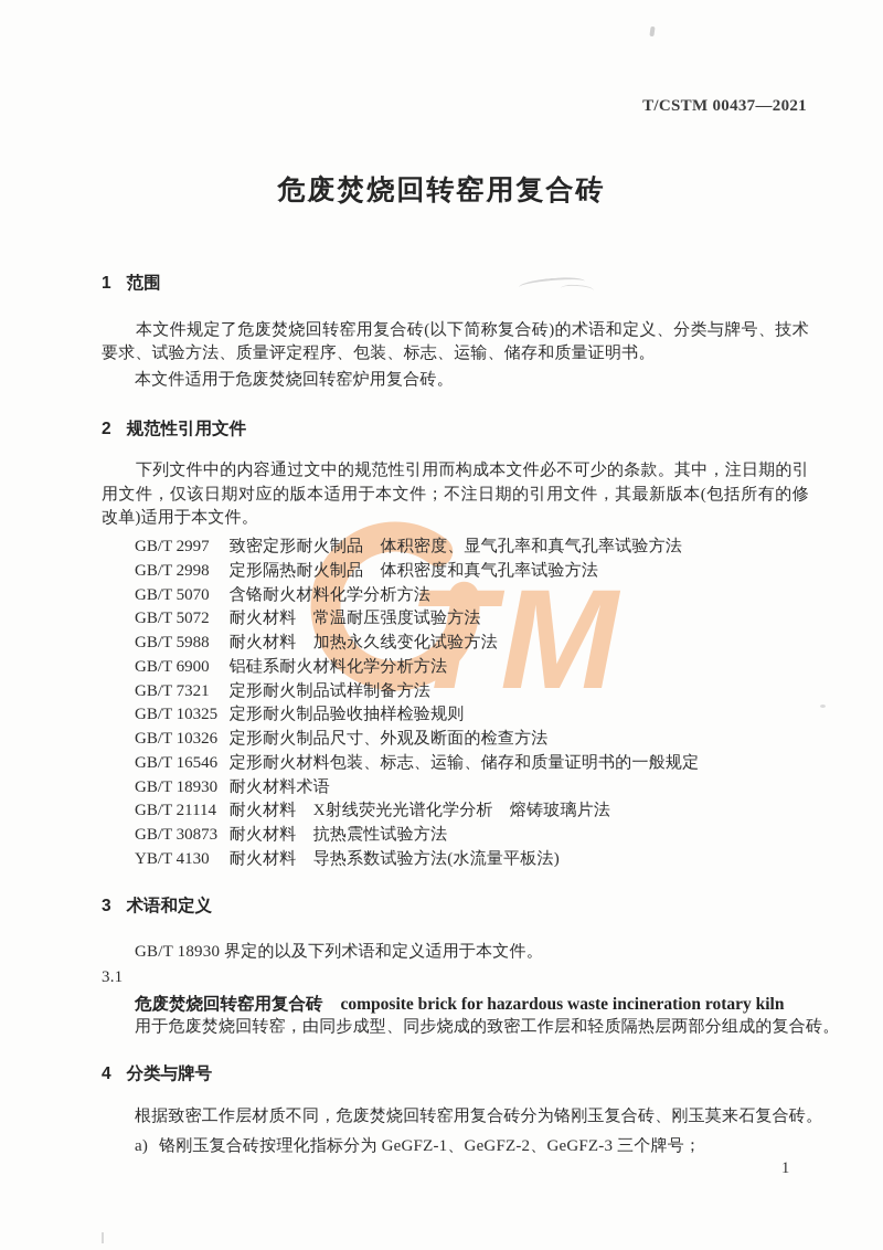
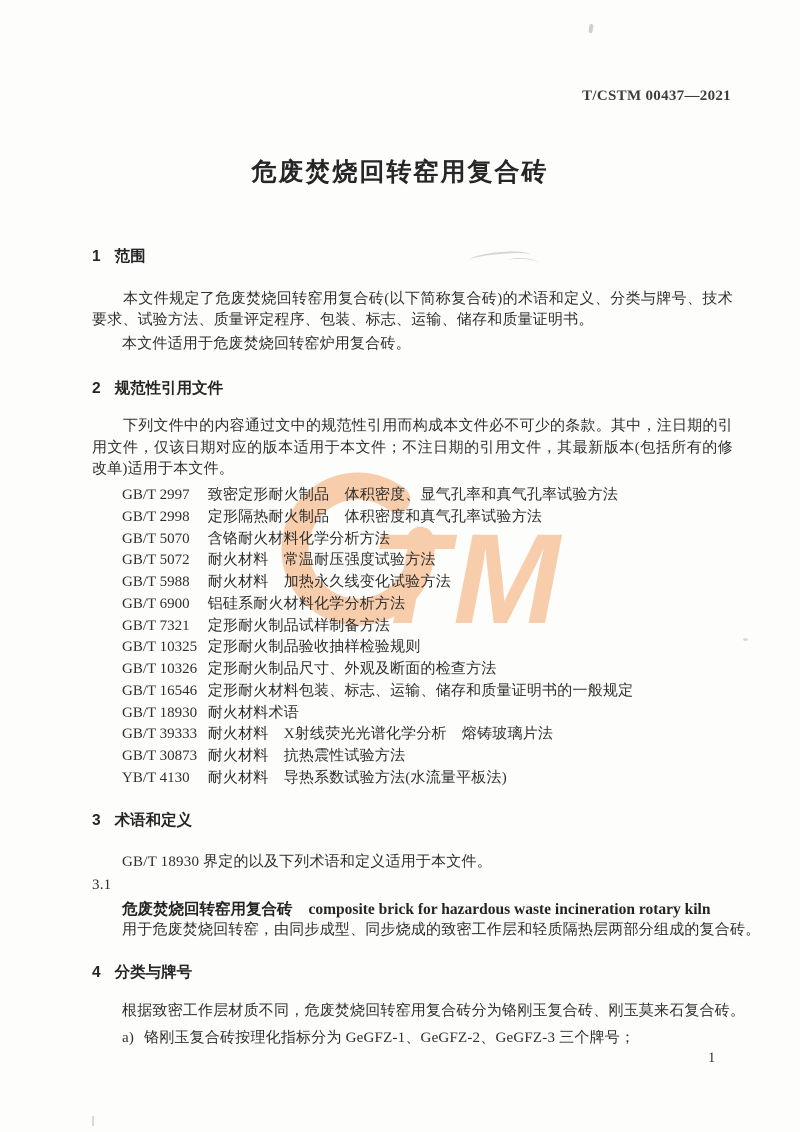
  TM
  T/CSTM 00437—2021
  危废焚烧回转窑用复合砖
  1 范围
  本文件规定了危废焚烧回转窑用复合砖(以下简称复合砖)的术语和定义、分类与牌号、技术要求、试验方法、质量评定程序、包装、标志、运输、储存和质量证明书。
  本文件适用于危废焚烧回转窑炉用复合砖。
  2 规范性引用文件
  下列文件中的内容通过文中的规范性引用而构成本文件必不可少的条款。其中，注日期的引用文件，仅该日期对应的版本适用于本文件；不注日期的引用文件，其最新版本(包括所有的修改单)适用于本文件。
  GB/T 2997 致密定形耐火制品 体积密度、显气孔率和真气孔率试验方法
  GB/T 2998 定形隔热耐火制品 体积密度和真气孔率试验方法
  GB/T 5070 含铬耐火材料化学分析方法
  GB/T 5072 耐火材料 常温耐压强度试验方法
  GB/T 5988 耐火材料 加热永久线变化试验方法
  GB/T 6900 铝硅系耐火材料化学分析方法
  GB/T 7321 定形耐火制品试样制备方法
  GB/T 10325 定形耐火制品验收抽样检验规则
  GB/T 10326 定形耐火制品尺寸、外观及断面的检查方法
  GB/T 16546 定形耐火材料包装、标志、运输、储存和质量证明书的一般规定
  GB/T 18930 耐火材料术语
- GB/T 21114 耐火材料 X射线荧光光谱化学分析 熔铸玻璃片法
+ GB/T 39333 耐火材料 X射线荧光光谱化学分析 熔铸玻璃片法
  GB/T 30873 耐火材料 抗热震性试验方法
  YB/T 4130 耐火材料 导热系数试验方法(水流量平板法)
  3 术语和定义
  GB/T 18930 界定的以及下列术语和定义适用于本文件。
  3.1
  危废焚烧回转窑用复合砖 composite brick for hazardous waste incineration rotary kiln
  用于危废焚烧回转窑，由同步成型、同步烧成的致密工作层和轻质隔热层两部分组成的复合砖。
  4 分类与牌号
  根据致密工作层材质不同，危废焚烧回转窑用复合砖分为铬刚玉复合砖、刚玉莫来石复合砖。
  a) 铬刚玉复合砖按理化指标分为 GeGFZ-1、GeGFZ-2、GeGFZ-3 三个牌号；
  1
